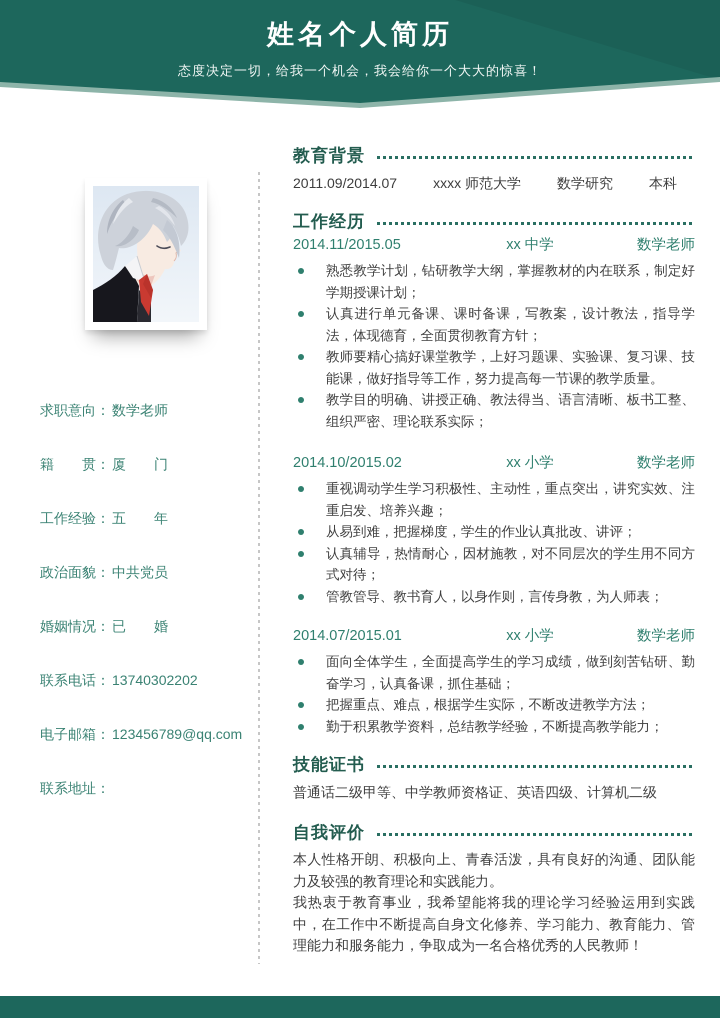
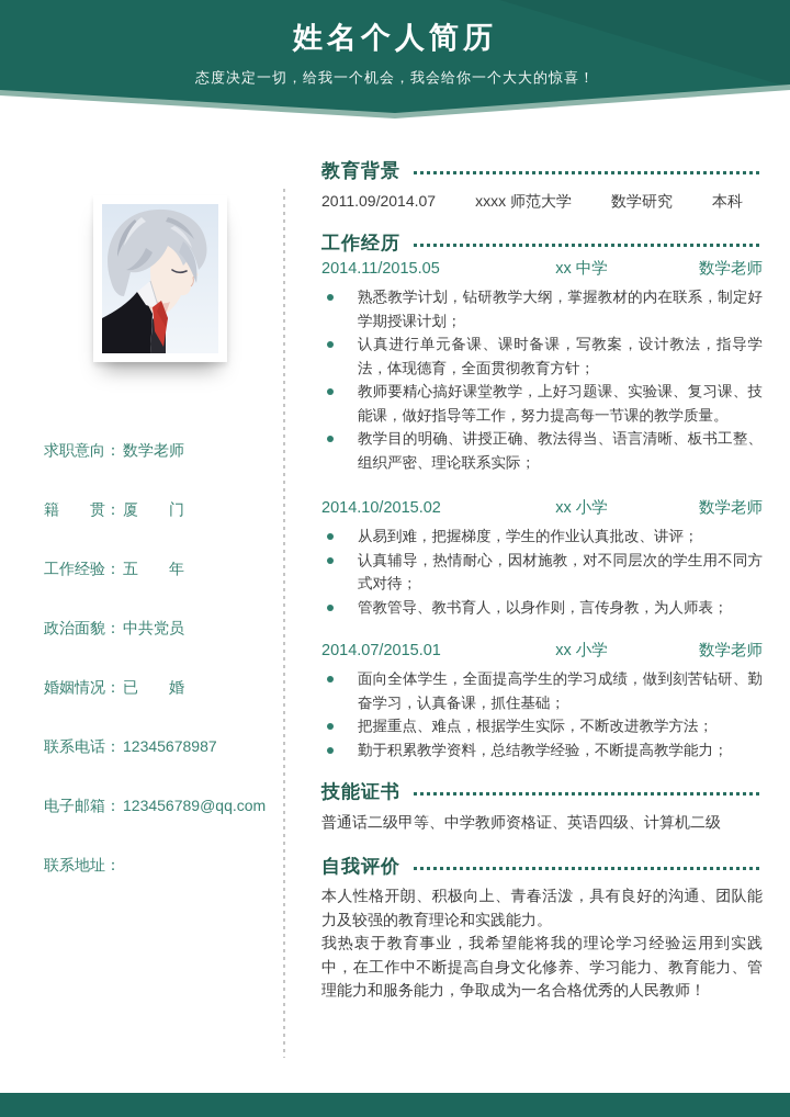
  姓名个人简历
  态度决定一切，给我一个机会，我会给你一个大大的惊喜！
  求职意向： 数学老师
  籍 贯： 厦 门
  工作经验： 五 年
  政治面貌： 中共党员
  婚姻情况： 已 婚
- 联系电话： 13740302202
+ 联系电话： 12345678987
  电子邮箱： 123456789@qq.com
  联系地址：
  教育背景
  2011.09/2014.07
  xxxx 师范大学
  数学研究
  本科
  工作经历
  2014.11/2015.05
  xx 中学
  数学老师
  熟悉教学计划，钻研教学大纲，掌握教材的内在联系，制定好学期授课计划；
  认真进行单元备课、课时备课，写教案，设计教法，指导学法，体现德育，全面贯彻教育方针；
  教师要精心搞好课堂教学，上好习题课、实验课、复习课、技能课，做好指导等工作，努力提高每一节课的教学质量。
  教学目的明确、讲授正确、教法得当、语言清晰、板书工整、组织严密、理论联系实际；
  2014.10/2015.02
  xx 小学
  数学老师
- 重视调动学生学习积极性、主动性，重点突出，讲究实效、注重启发、培养兴趣；
  从易到难，把握梯度，学生的作业认真批改、讲评；
  认真辅导，热情耐心，因材施教，对不同层次的学生用不同方式对待；
  管教管导、教书育人，以身作则，言传身教，为人师表；
  2014.07/2015.01
  xx 小学
  数学老师
  面向全体学生，全面提高学生的学习成绩，做到刻苦钻研、勤奋学习，认真备课，抓住基础；
  把握重点、难点，根据学生实际，不断改进教学方法；
  勤于积累教学资料，总结教学经验，不断提高教学能力；
  技能证书
  普通话二级甲等、中学教师资格证、英语四级、计算机二级
  自我评价
  本人性格开朗、积极向上、青春活泼，具有良好的沟通、团队能力及较强的教育理论和实践能力。
  我热衷于教育事业，我希望能将我的理论学习经验运用到实践中，在工作中不断提高自身文化修养、学习能力、教育能力、管理能力和服务能力，争取成为一名合格优秀的人民教师！
